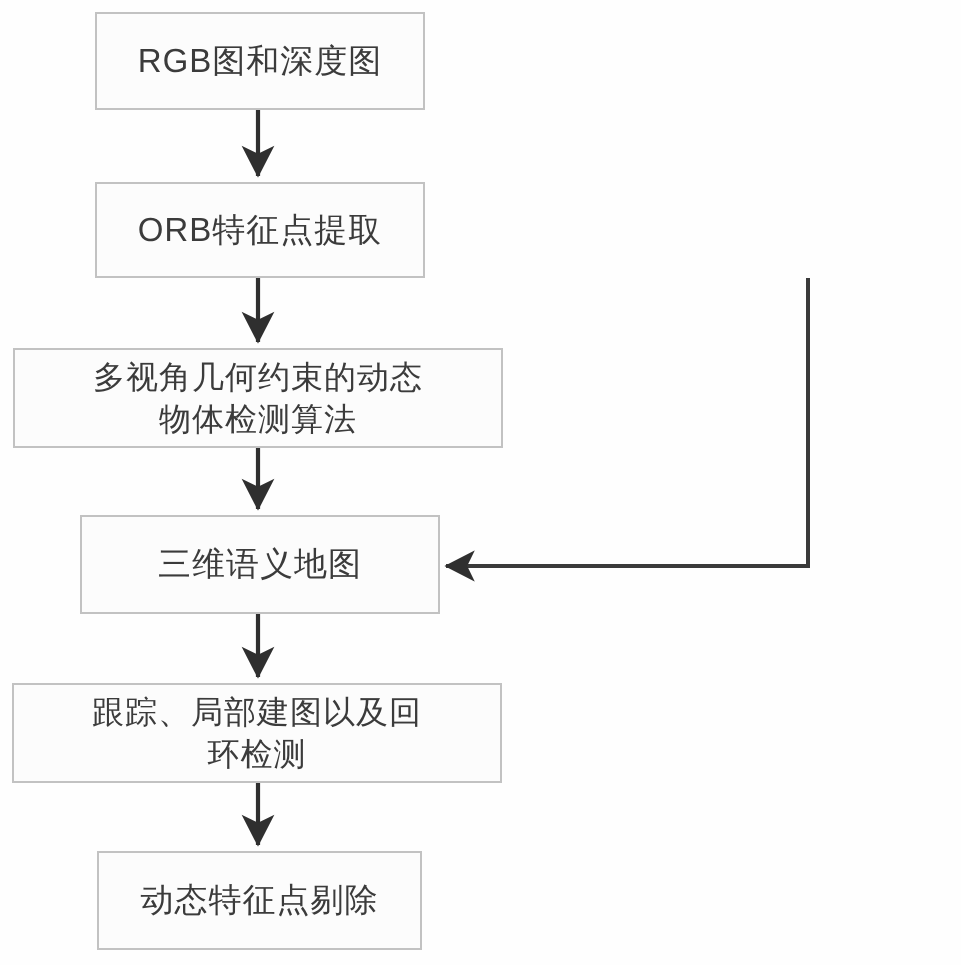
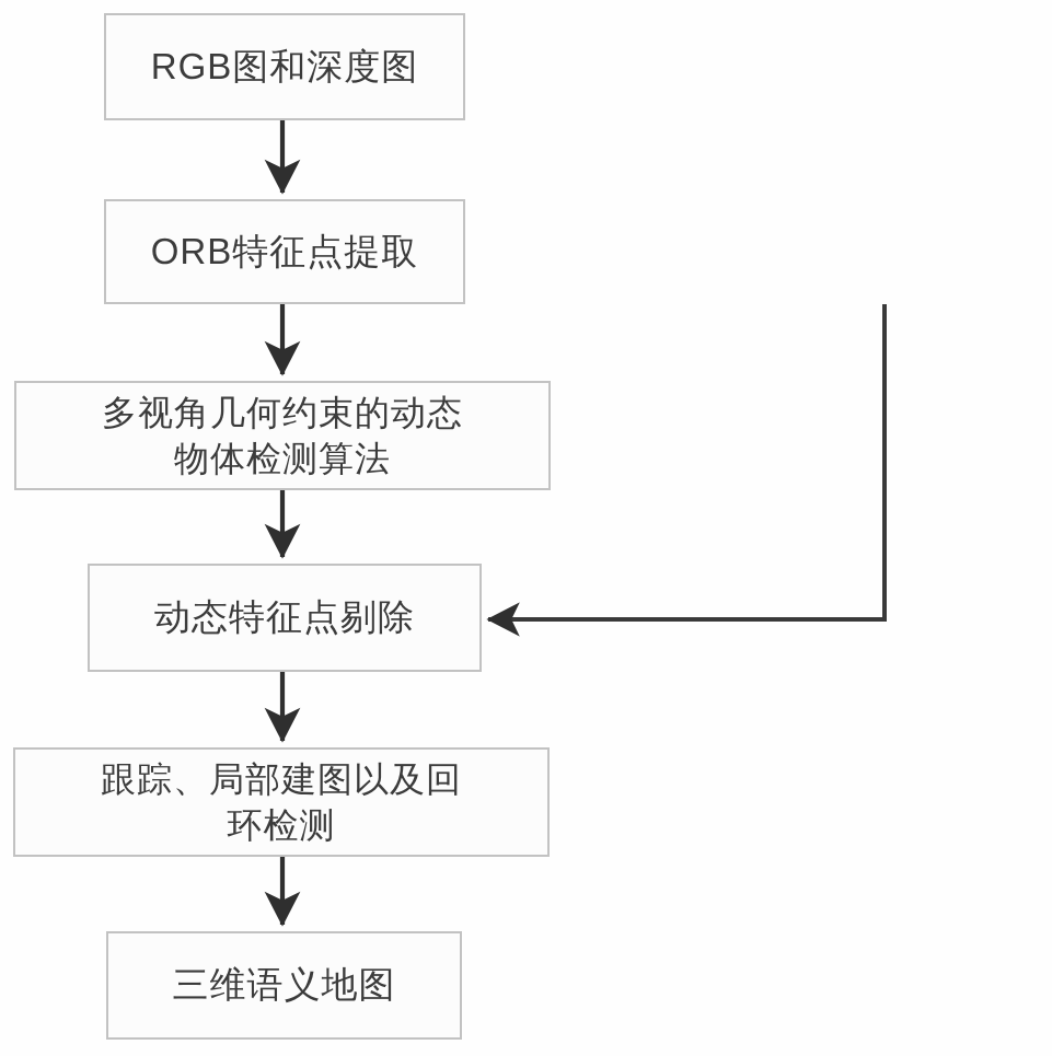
  RGB图和深度图
  ORB特征点提取
  多视角几何约束的动态
  物体检测算法
- 三维语义地图
+ 动态特征点剔除
  跟踪、局部建图以及回
  环检测
- 动态特征点剔除
+ 三维语义地图
